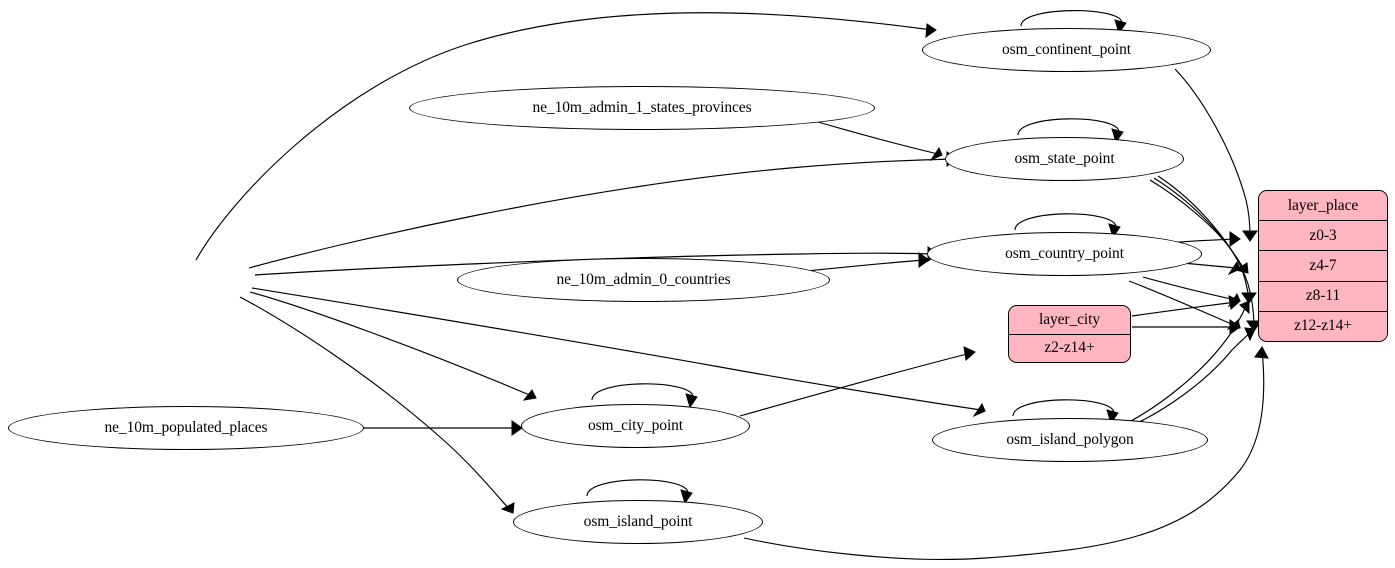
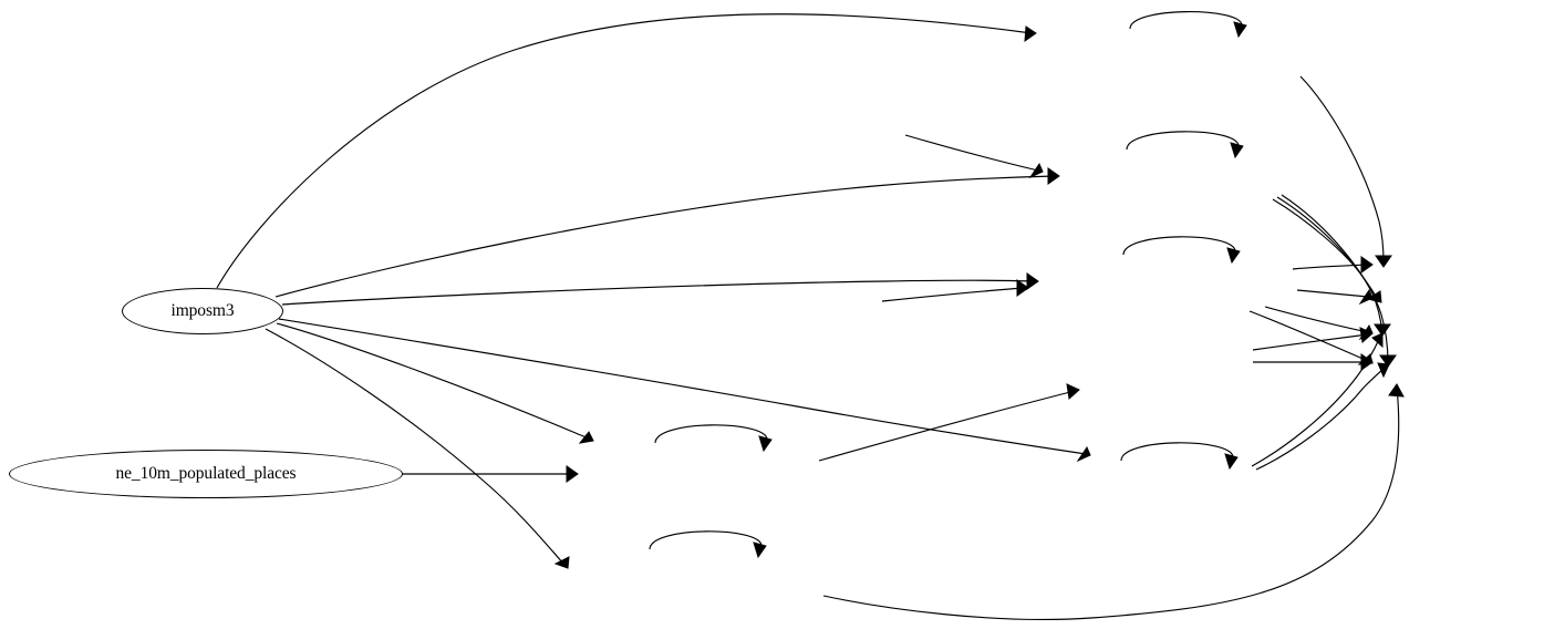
+ imposm3
  ne_10m_populated_places
- ne_10m_admin_1_states_provinces
- ne_10m_admin_0_countries
- osm_continent_point
- osm_state_point
- osm_country_point
- osm_city_point
- osm_island_point
- osm_island_polygon
- layer_city
- z2-z14+
- layer_place
- z0-3
- z4-7
- z8-11
- z12-z14+
